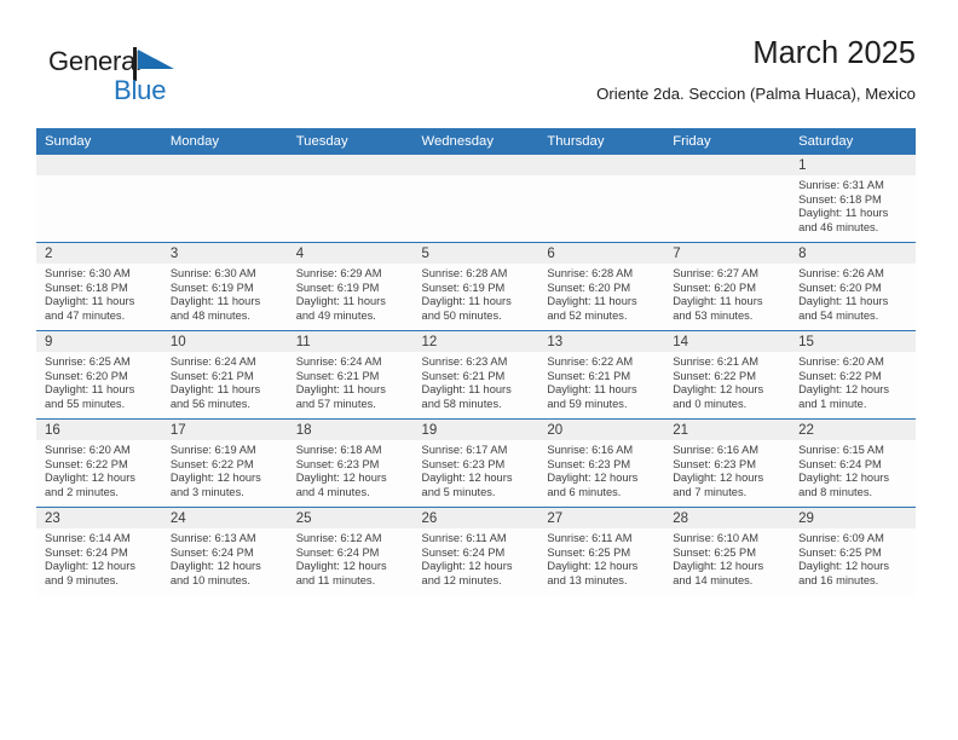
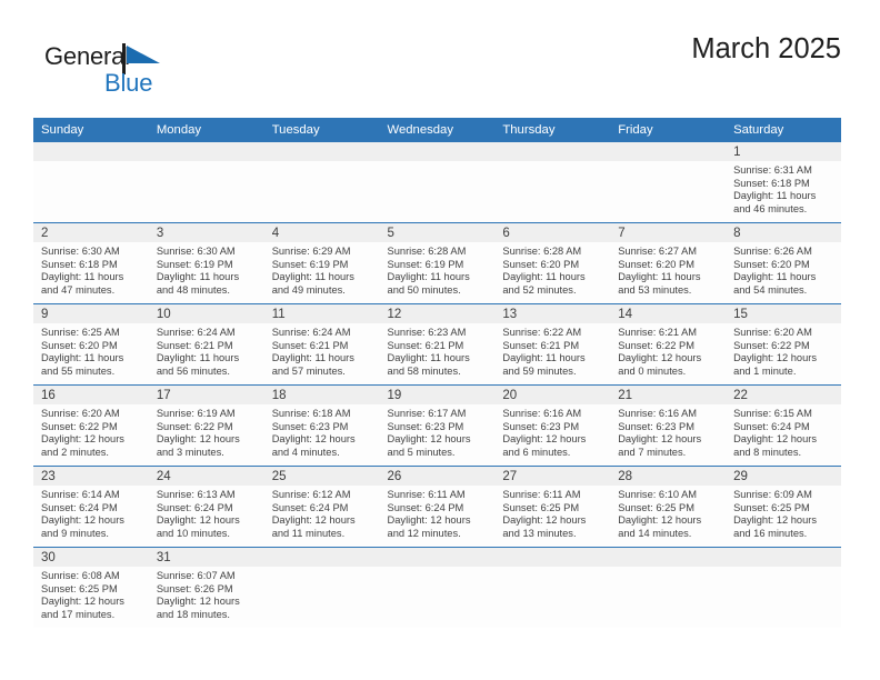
  Genera
  Blue
  March 2025
- Oriente 2da. Seccion (Palma Huaca), Mexico
  Sunday	Monday	Tuesday	Wednesday	Thursday	Friday	Saturday
  						1Sunrise: 6:31 AMSunset: 6:18 PMDaylight: 11 hoursand 46 minutes.
  2Sunrise: 6:30 AMSunset: 6:18 PMDaylight: 11 hoursand 47 minutes.	3Sunrise: 6:30 AMSunset: 6:19 PMDaylight: 11 hoursand 48 minutes.	4Sunrise: 6:29 AMSunset: 6:19 PMDaylight: 11 hoursand 49 minutes.	5Sunrise: 6:28 AMSunset: 6:19 PMDaylight: 11 hoursand 50 minutes.	6Sunrise: 6:28 AMSunset: 6:20 PMDaylight: 11 hoursand 52 minutes.	7Sunrise: 6:27 AMSunset: 6:20 PMDaylight: 11 hoursand 53 minutes.	8Sunrise: 6:26 AMSunset: 6:20 PMDaylight: 11 hoursand 54 minutes.
  9Sunrise: 6:25 AMSunset: 6:20 PMDaylight: 11 hoursand 55 minutes.	10Sunrise: 6:24 AMSunset: 6:21 PMDaylight: 11 hoursand 56 minutes.	11Sunrise: 6:24 AMSunset: 6:21 PMDaylight: 11 hoursand 57 minutes.	12Sunrise: 6:23 AMSunset: 6:21 PMDaylight: 11 hoursand 58 minutes.	13Sunrise: 6:22 AMSunset: 6:21 PMDaylight: 11 hoursand 59 minutes.	14Sunrise: 6:21 AMSunset: 6:22 PMDaylight: 12 hoursand 0 minutes.	15Sunrise: 6:20 AMSunset: 6:22 PMDaylight: 12 hoursand 1 minute.
  16Sunrise: 6:20 AMSunset: 6:22 PMDaylight: 12 hoursand 2 minutes.	17Sunrise: 6:19 AMSunset: 6:22 PMDaylight: 12 hoursand 3 minutes.	18Sunrise: 6:18 AMSunset: 6:23 PMDaylight: 12 hoursand 4 minutes.	19Sunrise: 6:17 AMSunset: 6:23 PMDaylight: 12 hoursand 5 minutes.	20Sunrise: 6:16 AMSunset: 6:23 PMDaylight: 12 hoursand 6 minutes.	21Sunrise: 6:16 AMSunset: 6:23 PMDaylight: 12 hoursand 7 minutes.	22Sunrise: 6:15 AMSunset: 6:24 PMDaylight: 12 hoursand 8 minutes.
  23Sunrise: 6:14 AMSunset: 6:24 PMDaylight: 12 hoursand 9 minutes.	24Sunrise: 6:13 AMSunset: 6:24 PMDaylight: 12 hoursand 10 minutes.	25Sunrise: 6:12 AMSunset: 6:24 PMDaylight: 12 hoursand 11 minutes.	26Sunrise: 6:11 AMSunset: 6:24 PMDaylight: 12 hoursand 12 minutes.	27Sunrise: 6:11 AMSunset: 6:25 PMDaylight: 12 hoursand 13 minutes.	28Sunrise: 6:10 AMSunset: 6:25 PMDaylight: 12 hoursand 14 minutes.	29Sunrise: 6:09 AMSunset: 6:25 PMDaylight: 12 hoursand 16 minutes.
+ 30Sunrise: 6:08 AMSunset: 6:25 PMDaylight: 12 hoursand 17 minutes.	31Sunrise: 6:07 AMSunset: 6:26 PMDaylight: 12 hoursand 18 minutes.
